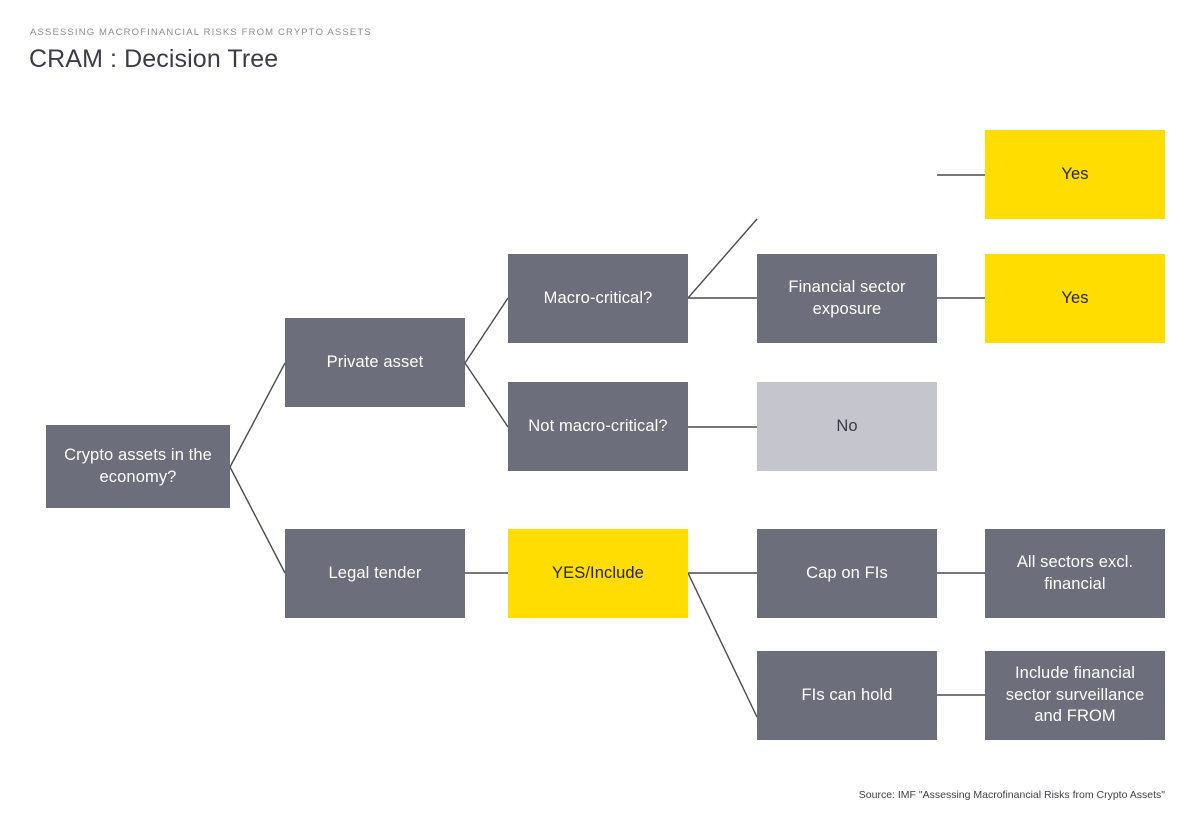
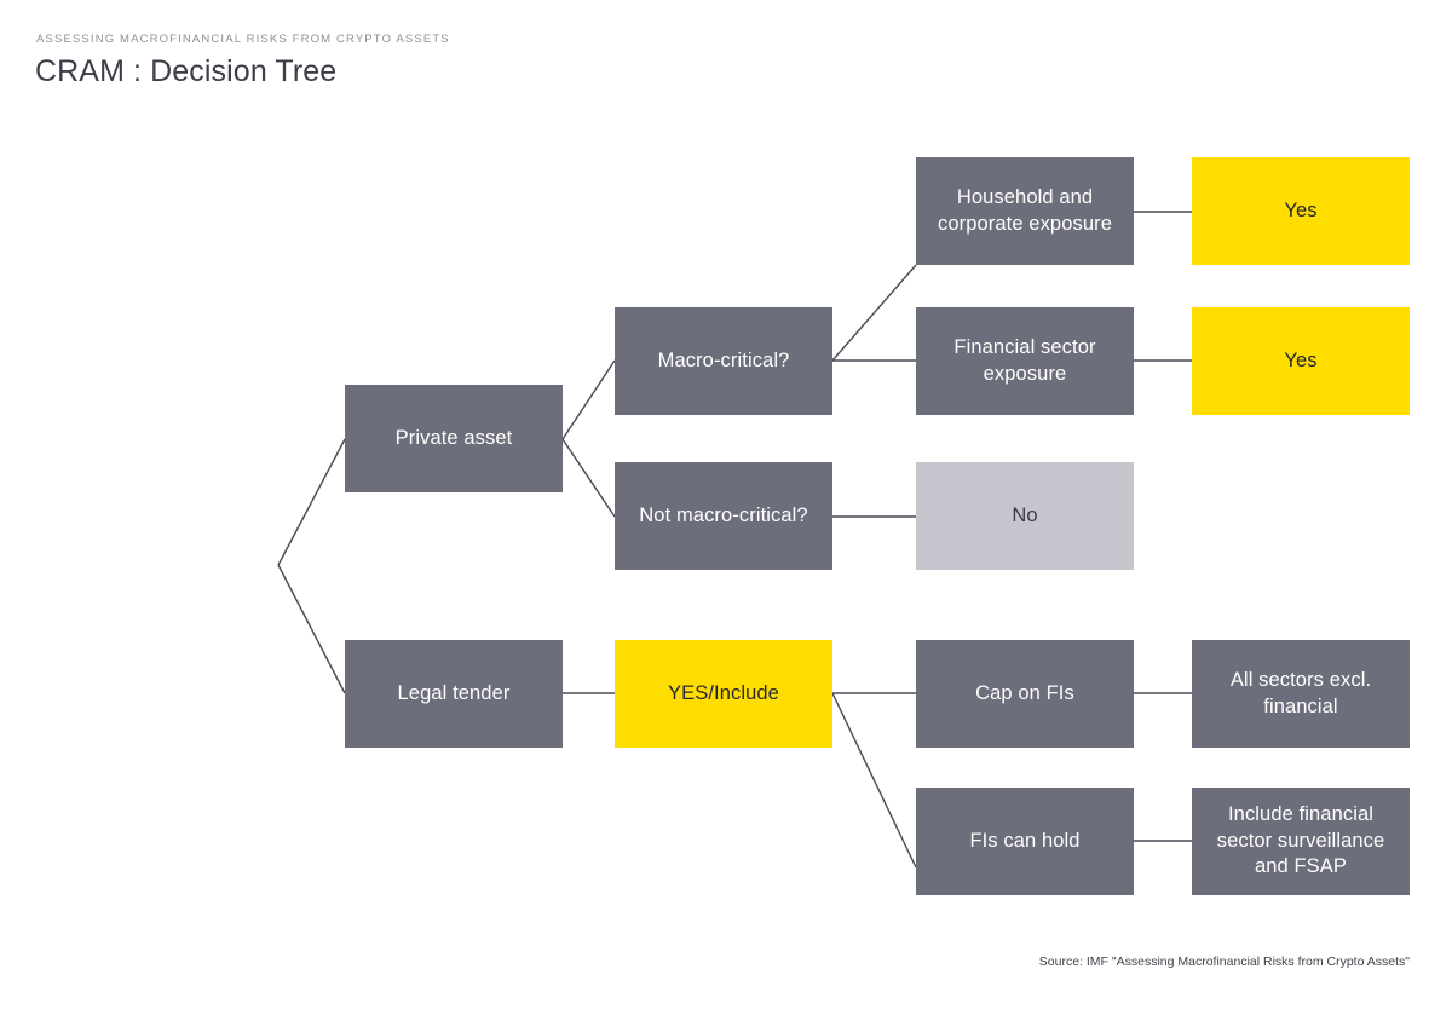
  ASSESSING MACROFINANCIAL RISKS FROM CRYPTO ASSETS
  CRAM : Decision Tree
- Crypto assets in the economy?
  Private asset
  Legal tender
  Macro-critical?
  Not macro-critical?
  YES/Include
+ Household and corporate exposure
  Financial sector exposure
  No
  Cap on FIs
  FIs can hold
  Yes
  Yes
  All sectors excl. financial
- Include financial sector surveillance and FROM
+ Include financial sector surveillance and FSAP
  Source: IMF "Assessing Macrofinancial Risks from Crypto Assets"
